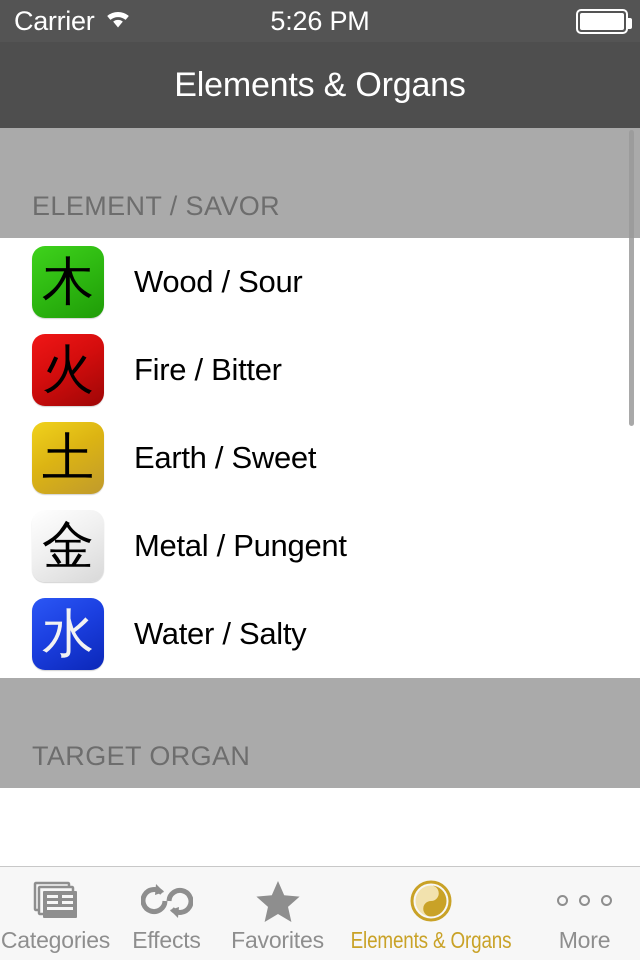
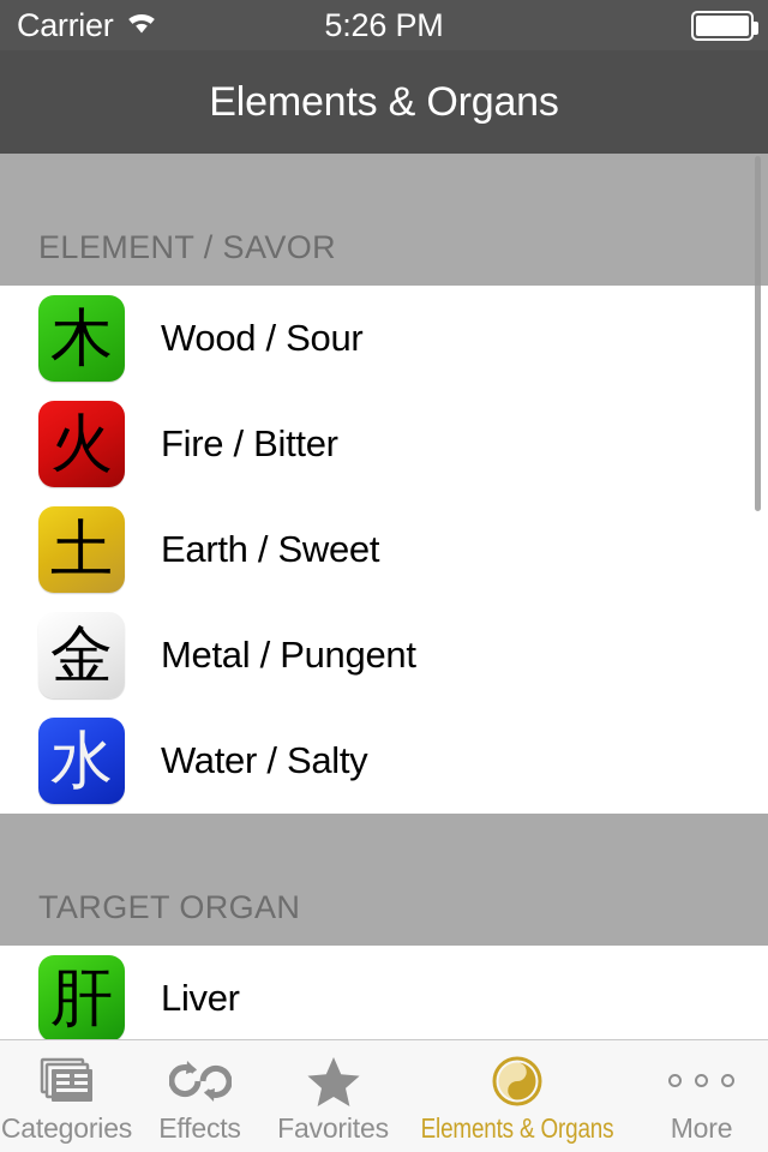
  Carrier
  5:26 PM
  Elements & Organs
  ELEMENT / SAVOR
  木
  Wood / Sour
  火
  Fire / Bitter
  土
  Earth / Sweet
  金
  Metal / Pungent
  水
  Water / Salty
  TARGET ORGAN
+ 肝
+ Liver
  Categories
  Effects
  Favorites
  Elements & Organs
  More
